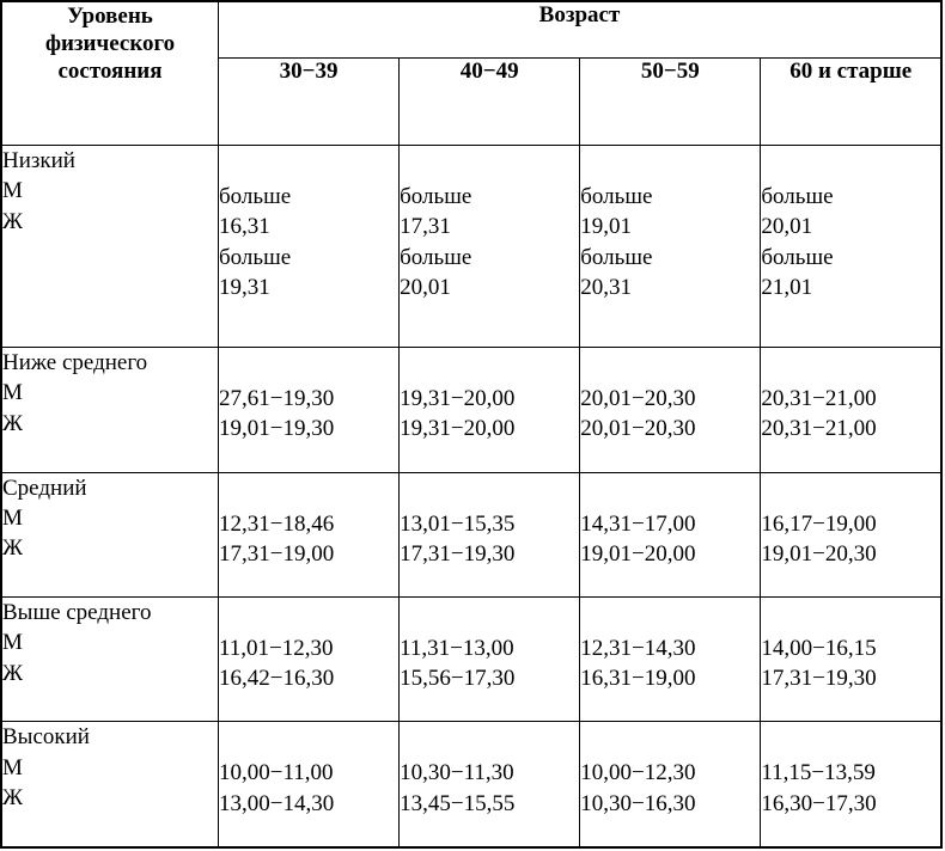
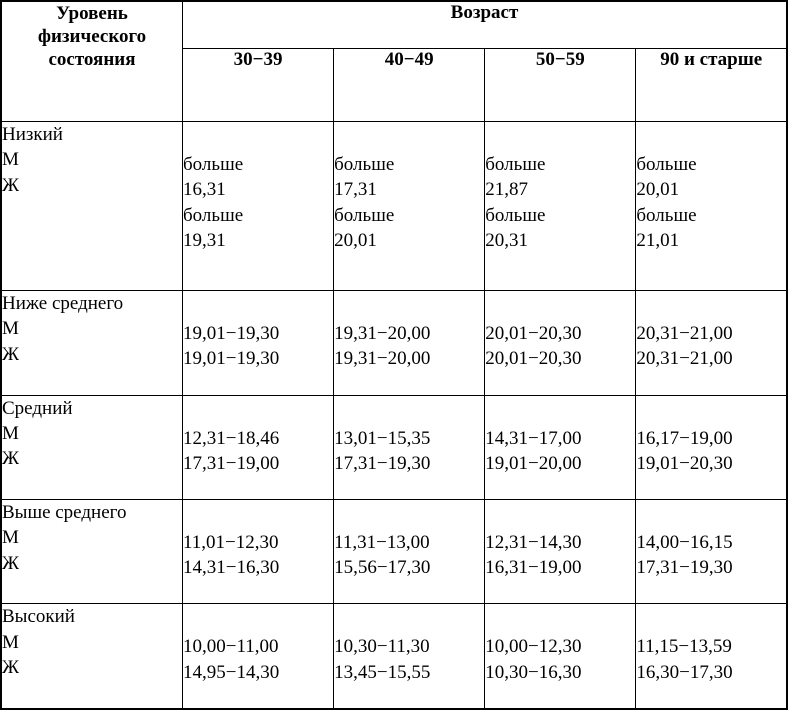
  Уровень физического состояния	Возраст
- 30−39	40−49	50−59	60 и старше
+ 30−39	40−49	50−59	90 и старше
- Низкий М Ж	больше 16,31 больше 19,31	больше 17,31 больше 20,01	больше 19,01 больше 20,31	больше 20,01 больше 21,01
+ Низкий М Ж	больше 16,31 больше 19,31	больше 17,31 больше 20,01	больше 21,87 больше 20,31	больше 20,01 больше 21,01
- Ниже среднего М Ж	27,61−19,30 19,01−19,30	19,31−20,00 19,31−20,00	20,01−20,30 20,01−20,30	20,31−21,00 20,31−21,00
+ Ниже среднего М Ж	19,01−19,30 19,01−19,30	19,31−20,00 19,31−20,00	20,01−20,30 20,01−20,30	20,31−21,00 20,31−21,00
  Средний М Ж	12,31−18,46 17,31−19,00	13,01−15,35 17,31−19,30	14,31−17,00 19,01−20,00	16,17−19,00 19,01−20,30
- Выше среднего М Ж	11,01−12,30 16,42−16,30	11,31−13,00 15,56−17,30	12,31−14,30 16,31−19,00	14,00−16,15 17,31−19,30
+ Выше среднего М Ж	11,01−12,30 14,31−16,30	11,31−13,00 15,56−17,30	12,31−14,30 16,31−19,00	14,00−16,15 17,31−19,30
- Высокий М Ж	10,00−11,00 13,00−14,30	10,30−11,30 13,45−15,55	10,00−12,30 10,30−16,30	11,15−13,59 16,30−17,30
+ Высокий М Ж	10,00−11,00 14,95−14,30	10,30−11,30 13,45−15,55	10,00−12,30 10,30−16,30	11,15−13,59 16,30−17,30
